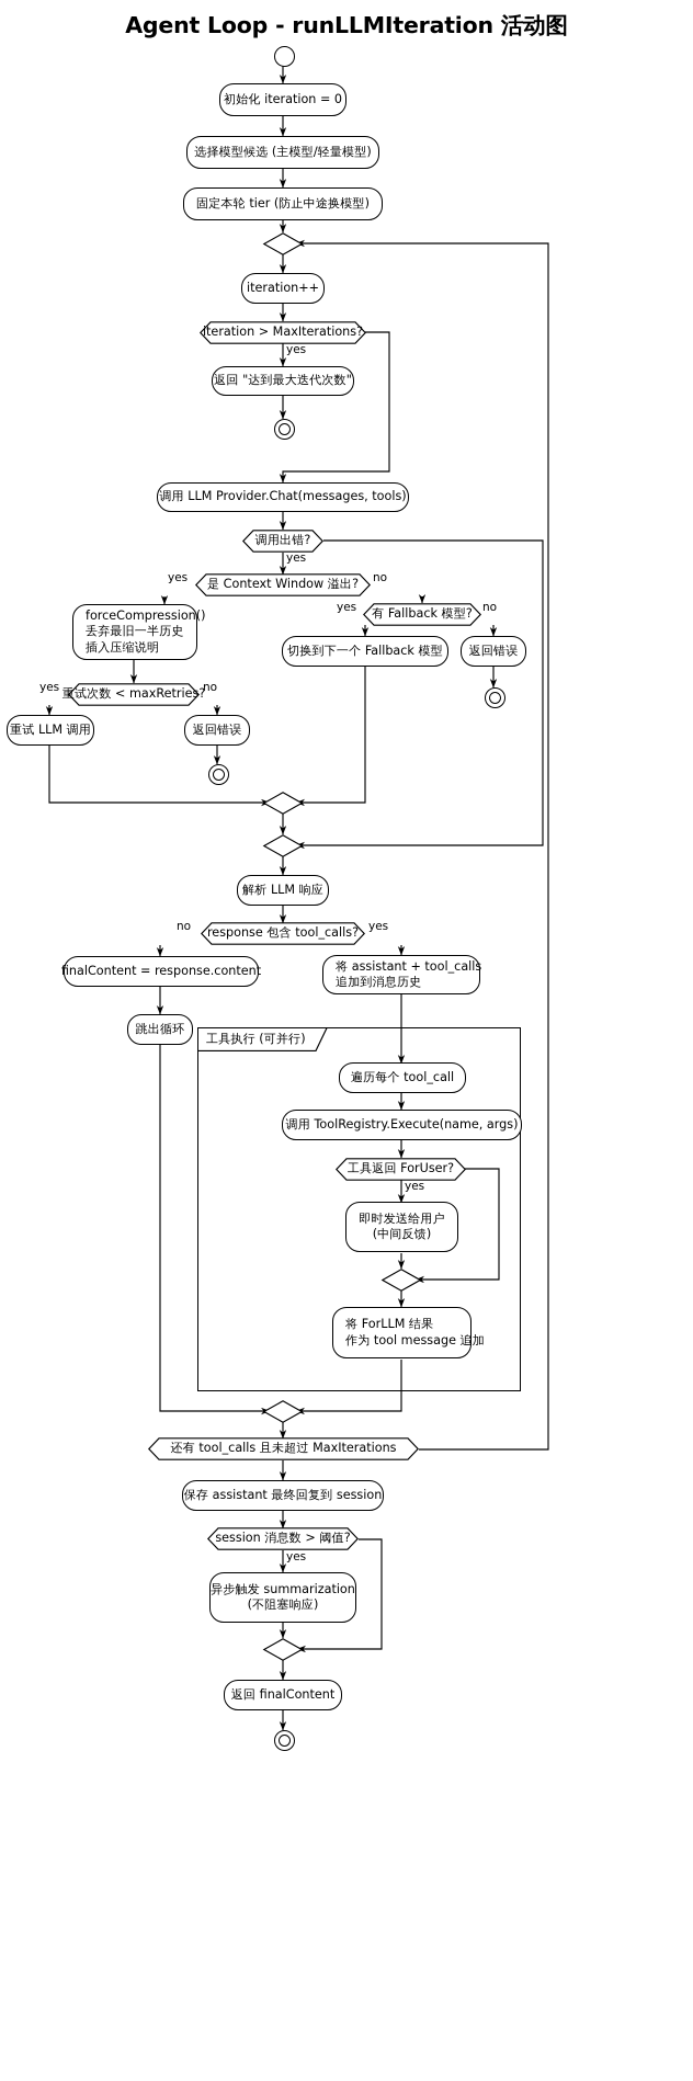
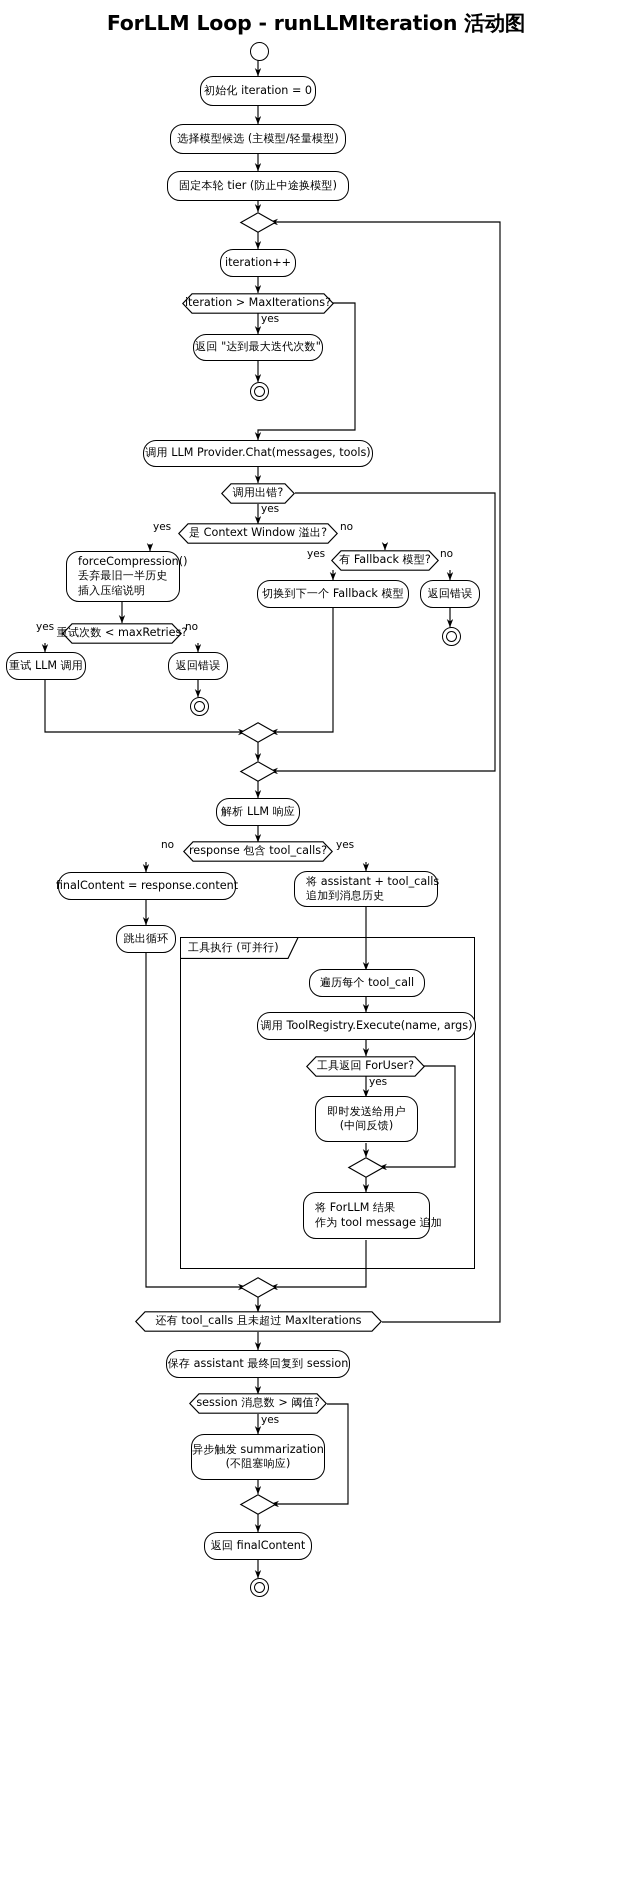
- Agent Loop - runLLMIteration 活动图
+ ForLLM Loop - runLLMIteration 活动图
  初始化 iteration = 0
  选择模型候选 (主模型/轻量模型)
  固定本轮 tier (防止中途换模型)
  iteration++
  iteration > MaxIterations?
  返回 "达到最大迭代次数"
  调用 LLM Provider.Chat(messages, tools)
  调用出错?
  是 Context Window 溢出?
  forceCompression()
  丢弃最旧一半历史
  插入压缩说明
  有 Fallback 模型?
  切换到下一个 Fallback 模型
  返回错误
  重试次数 < maxRetries?
  重试 LLM 调用
  返回错误
  解析 LLM 响应
  response 包含 tool_calls?
  finalContent = response.content
  跳出循环
  将 assistant + tool_calls
  追加到消息历史
  工具执行 (可并行)
  遍历每个 tool_call
  调用 ToolRegistry.Execute(name, args)
  工具返回 ForUser?
  即时发送给用户
  (中间反馈)
  将 ForLLM 结果
  作为 tool message 追加
  还有 tool_calls 且未超过 MaxIterations
  保存 assistant 最终回复到 session
  session 消息数 > 阈值?
  异步触发 summarization
  (不阻塞响应)
  返回 finalContent
  yes
  yes
  yes
  no
  yes
  no
  yes
  no
  no
  yes
  yes
  yes
